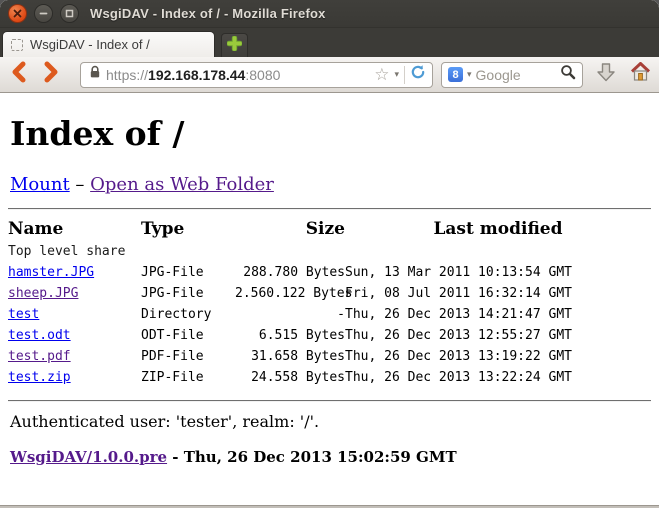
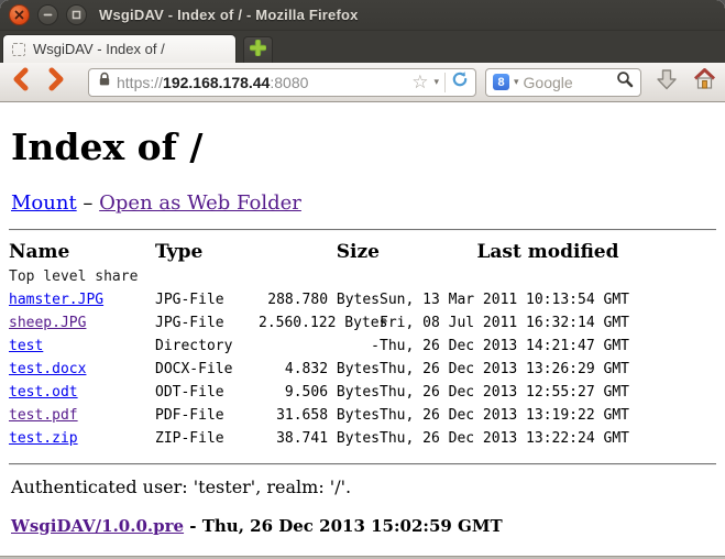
  WsgiDAV - Index of / - Mozilla Firefox
  WsgiDAV - Index of /
  https://192.168.178.44:8080
  ☆
  ▾
  8
  ▾
  Google
  Index of /
  Mount – Open as Web Folder
  Name	Type	Size	Last modified
  Top level share
  hamster.JPG	JPG-File	288.780 Bytes	Sun, 13 Mar 2011 10:13:54 GMT
  sheep.JPG	JPG-File	2.560.122 Byte	Fri, 08 Jul 2011 16:32:14 GMT
  test	Directory	-	Thu, 26 Dec 2013 14:21:47 GMT
+ test.docx	DOCX-File	4.832 Bytes	Thu, 26 Dec 2013 13:26:29 GMT
- test.odt	ODT-File	6.515 Bytes	Thu, 26 Dec 2013 12:55:27 GMT
+ test.odt	ODT-File	9.506 Bytes	Thu, 26 Dec 2013 12:55:27 GMT
  test.pdf	PDF-File	31.658 Bytes	Thu, 26 Dec 2013 13:19:22 GMT
- test.zip	ZIP-File	24.558 Bytes	Thu, 26 Dec 2013 13:22:24 GMT
+ test.zip	ZIP-File	38.741 Bytes	Thu, 26 Dec 2013 13:22:24 GMT
  Authenticated user: 'tester', realm: '/'.
  WsgiDAV/1.0.0.pre - Thu, 26 Dec 2013 15:02:59 GMT
